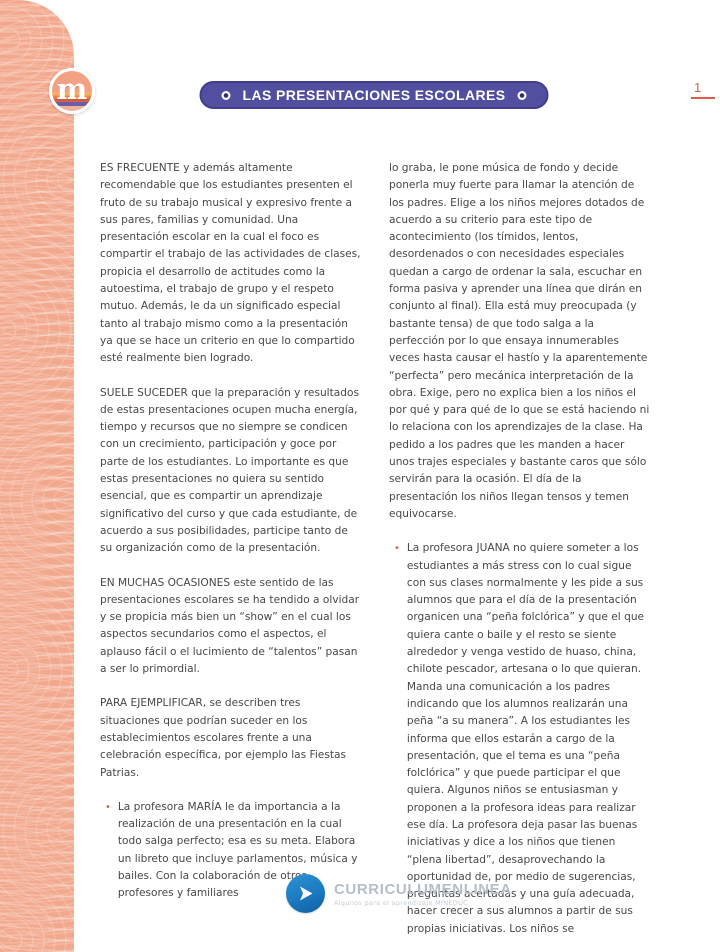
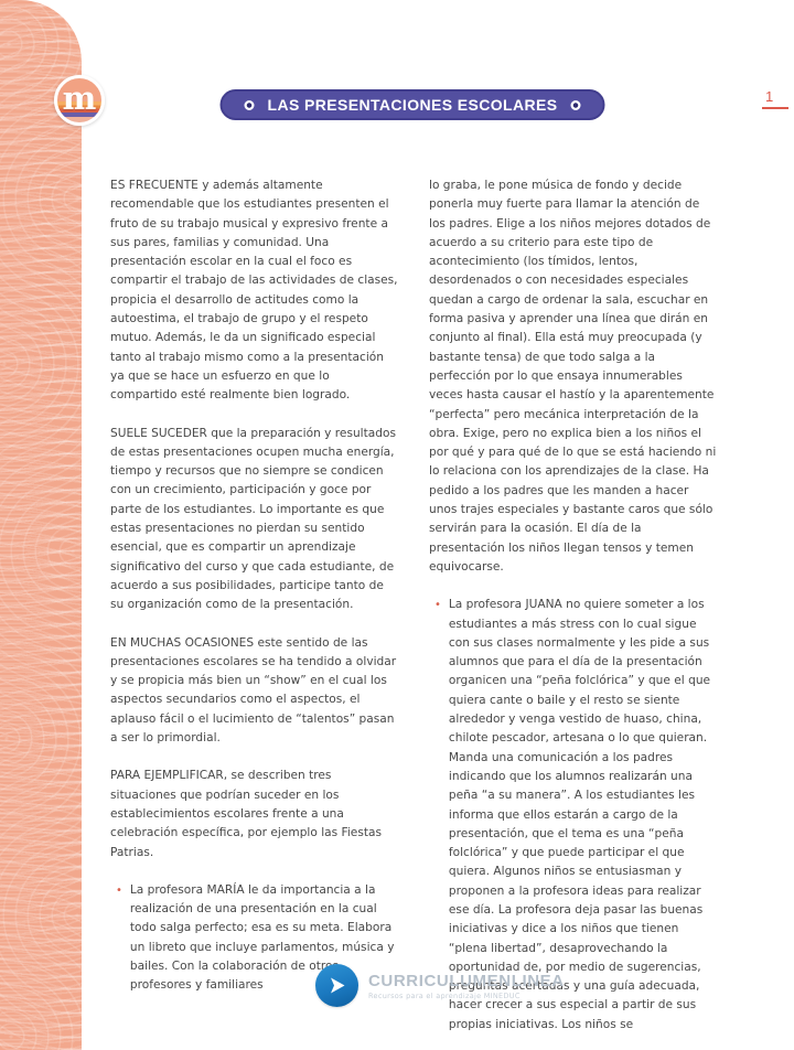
  m
  LAS PRESENTACIONES ESCOLARES
  1
- ES FRECUENTE y además altamente recomendable que los estudiantes presenten el fruto de su trabajo musical y expresivo frente a sus pares, familias y comunidad. Una presentación escolar en la cual el foco es compartir el trabajo de las actividades de clases, propicia el desarrollo de actitudes como la autoestima, el trabajo de grupo y el respeto mutuo. Además, le da un significado especial tanto al trabajo mismo como a la presentación ya que se hace un criterio en que lo compartido esté realmente bien logrado.
+ ES FRECUENTE y además altamente recomendable que los estudiantes presenten el fruto de su trabajo musical y expresivo frente a sus pares, familias y comunidad. Una presentación escolar en la cual el foco es compartir el trabajo de las actividades de clases, propicia el desarrollo de actitudes como la autoestima, el trabajo de grupo y el respeto mutuo. Además, le da un significado especial tanto al trabajo mismo como a la presentación ya que se hace un esfuerzo en que lo compartido esté realmente bien logrado.
- SUELE SUCEDER que la preparación y resultados de estas presentaciones ocupen mucha energía, tiempo y recursos que no siempre se condicen con un crecimiento, participación y goce por parte de los estudiantes. Lo importante es que estas presentaciones no quiera su sentido esencial, que es compartir un aprendizaje significativo del curso y que cada estudiante, de acuerdo a sus posibilidades, participe tanto de su organización como de la presentación.
+ SUELE SUCEDER que la preparación y resultados de estas presentaciones ocupen mucha energía, tiempo y recursos que no siempre se condicen con un crecimiento, participación y goce por parte de los estudiantes. Lo importante es que estas presentaciones no pierdan su sentido esencial, que es compartir un aprendizaje significativo del curso y que cada estudiante, de acuerdo a sus posibilidades, participe tanto de su organización como de la presentación.
  EN MUCHAS OCASIONES este sentido de las presentaciones escolares se ha tendido a olvidar y se propicia más bien un “show” en el cual los aspectos secundarios como el aspectos, el aplauso fácil o el lucimiento de “talentos” pasan a ser lo primordial.
  PARA EJEMPLIFICAR, se describen tres situaciones que podrían suceder en los establecimientos escolares frente a una celebración específica, por ejemplo las Fiestas Patrias.
  •
  La profesora MARÍA le da importancia a la realización de una presentación en la cual todo salga perfecto; esa es su meta. Elabora un libreto que incluye parlamentos, música y bailes. Con la colaboración de otr profesores y familiares
  lo graba, le pone música de fondo y decide ponerla muy fuerte para llamar la atención de los padres. Elige a los niños mejores dotados de acuerdo a su criterio para este tipo de acontecimiento (los tímidos, lentos, desordenados o con necesidades especiales quedan a cargo de ordenar la sala, escuchar en forma pasiva y aprender una línea que dirán en conjunto al final). Ella está muy preocupada (y bastante tensa) de que todo salga a la perfección por lo que ensaya innumerables veces hasta causar el hastío y la aparentemente “perfecta” pero mecánica interpretación de la obra. Exige, pero no explica bien a los niños el por qué y para qué de lo que se está haciendo ni lo relaciona con los aprendizajes de la clase. Ha pedido a los padres que les manden a hacer unos trajes especiales y bastante caros que sólo servirán para la ocasión. El día de la presentación los niños llegan tensos y temen equivocarse.
  •
- La profesora JUANA no quiere someter a los estudiantes a más stress con lo cual sigue con sus clases normalmente y les pide a sus alumnos que para el día de la presentación organicen una “peña folclórica” y que el que quiera cante o baile y el resto se siente alrededor y venga vestido de huaso, china, chilote pescador, artesana o lo que quieran. Manda una comunicación a los padres indicando que los alumnos realizarán una peña “a su manera”. A los estudiantes les informa que ellos estarán a cargo de la presentación, que el tema es una “peña folclórica” y que puede participar el que quiera. Algunos niños se entusiasman y proponen a la profesora ideas para realizar ese día. La profesora deja pasar las buenas iniciativas y dice a los niños que tienen “plena libertad”, desaprovechando la oportunidad de, por medio de sugerencias, preguntas acertadas y una guía adecuada, hacer crecer a sus alumnos a partir de sus propias iniciativas. Los niños se
+ La profesora JUANA no quiere someter a los estudiantes a más stress con lo cual sigue con sus clases normalmente y les pide a sus alumnos que para el día de la presentación organicen una “peña folclórica” y que el que quiera cante o baile y el resto se siente alrededor y venga vestido de huaso, china, chilote pescador, artesana o lo que quieran. Manda una comunicación a los padres indicando que los alumnos realizarán una peña “a su manera”. A los estudiantes les informa que ellos estarán a cargo de la presentación, que el tema es una “peña folclórica” y que puede participar el que quiera. Algunos niños se entusiasman y proponen a la profesora ideas para realizar ese día. La profesora deja pasar las buenas iniciativas y dice a los niños que tienen “plena libertad”, desaprovechando la oportunidad de, por medio de sugerencias, preguntas acertadas y una guía adecuada, hacer crecer a sus especial a partir de sus propias iniciativas. Los niños se
  CURRICULUMENLINEA
- Algunos para el aprendizaje MINEDUC
+ Recursos para el aprendizaje MINEDUC
